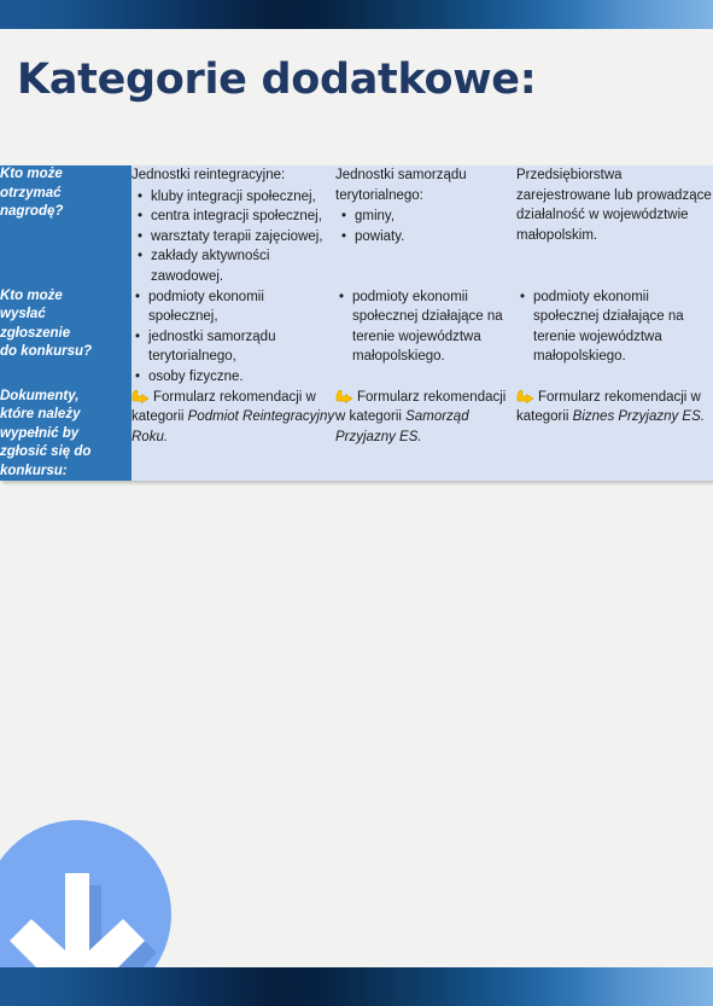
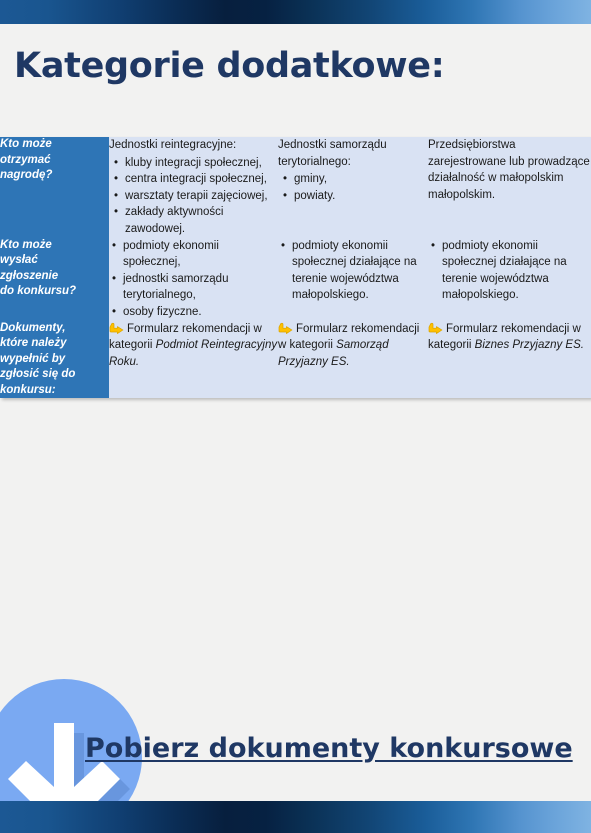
  Kategorie dodatkowe:
- Kto może otrzymać nagrodę?	Jednostki reintegracyjne: kluby integracji społecznej, centra integracji społecznej, warsztaty terapii zajęciowej, zakłady aktywności zawodowej.	Jednostki samorządu terytorialnego: gminy, powiaty.	Przedsiębiorstwa zarejestrowane lub prowadzące działalność w województwie małopolskim.
+ Kto może otrzymać nagrodę?	Jednostki reintegracyjne: kluby integracji społecznej, centra integracji społecznej, warsztaty terapii zajęciowej, zakłady aktywności zawodowej.	Jednostki samorządu terytorialnego: gminy, powiaty.	Przedsiębiorstwa zarejestrowane lub prowadzące działalność w małopolskim małopolskim.
  Kto może wysłać zgłoszenie do konkursu?	podmioty ekonomii społecznej, jednostki samorządu terytorialnego, osoby fizyczne.	podmioty ekonomii społecznej działające na terenie województwa małopolskiego.	podmioty ekonomii społecznej działające na terenie województwa małopolskiego.
  Dokumenty, które należy wypełnić by zgłosić się do konkursu:	Formularz rekomendacji w kategorii Podmiot Reintegracyjny Roku.	Formularz rekomendacji w kategorii Samorząd Przyjazny ES.	Formularz rekomendacji w kategorii Biznes Przyjazny ES.
+ Pobierz dokumenty konkursowe
